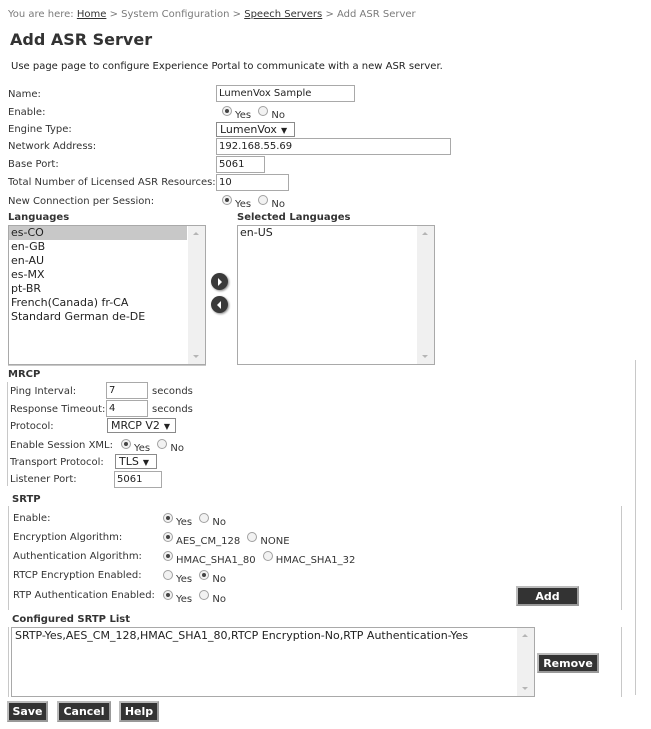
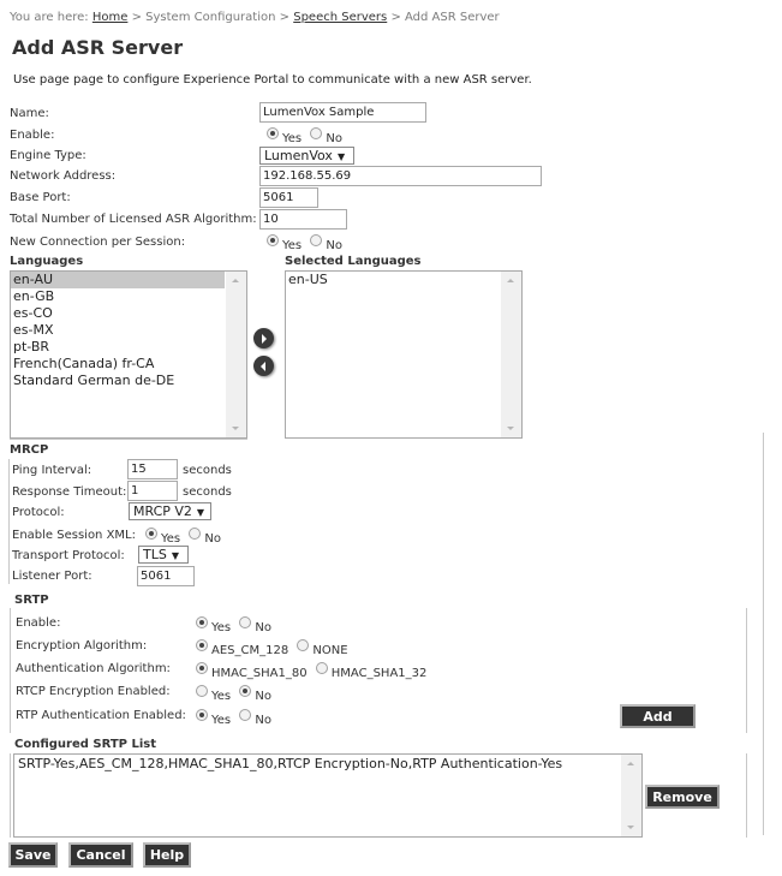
  You are here: Home > System Configuration > Speech Servers > Add ASR Server
  Add ASR Server
  Use page page to configure Experience Portal to communicate with a new ASR server.
  Name:
  LumenVox Sample
  Enable:
  Yes No
  Engine Type:
  LumenVox ▼
  Network Address:
  192.168.55.69
  Base Port:
  5061
- Total Number of Licensed ASR Resources:
+ Total Number of Licensed ASR Algorithm:
  10
  New Connection per Session:
  Yes No
  Languages
  Selected Languages
- es-CO
+ en-AU
  en-GB
- en-AU
+ es-CO
  es-MX
  pt-BR
  French(Canada) fr-CA
  Standard German de-DE
  en-US
  MRCP
  Ping Interval:
- 7
+ 15
  seconds
  Response Timeout:
- 4
+ 1
  seconds
  Protocol:
  MRCP V2 ▼
  Enable Session XML:
  Yes No
  Transport Protocol:
  TLS ▼
  Listener Port:
  5061
  SRTP
  Enable:
  Yes No
  Encryption Algorithm:
  AES_CM_128 NONE
  Authentication Algorithm:
  HMAC_SHA1_80 HMAC_SHA1_32
  RTCP Encryption Enabled:
  Yes No
  RTP Authentication Enabled:
  Yes No
  Add
  Configured SRTP List
  SRTP-Yes,AES_CM_128,HMAC_SHA1_80,RTCP Encryption-No,RTP Authentication-Yes
  Remove
  Save
  Cancel
  Help
